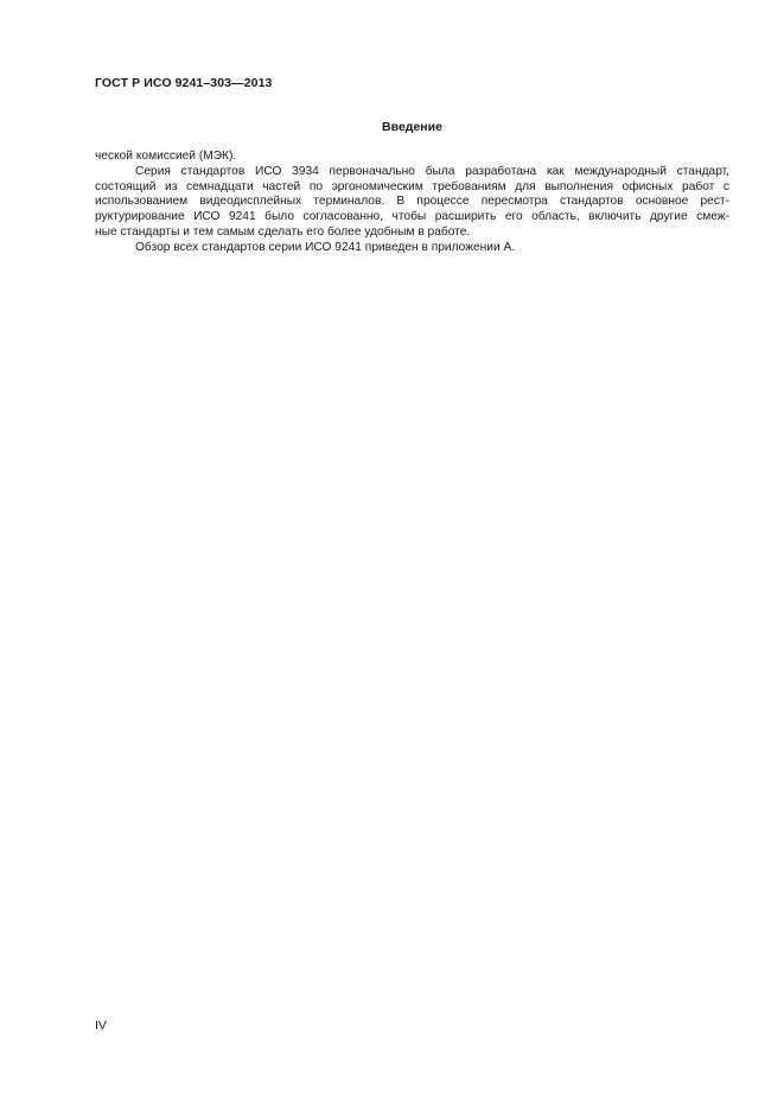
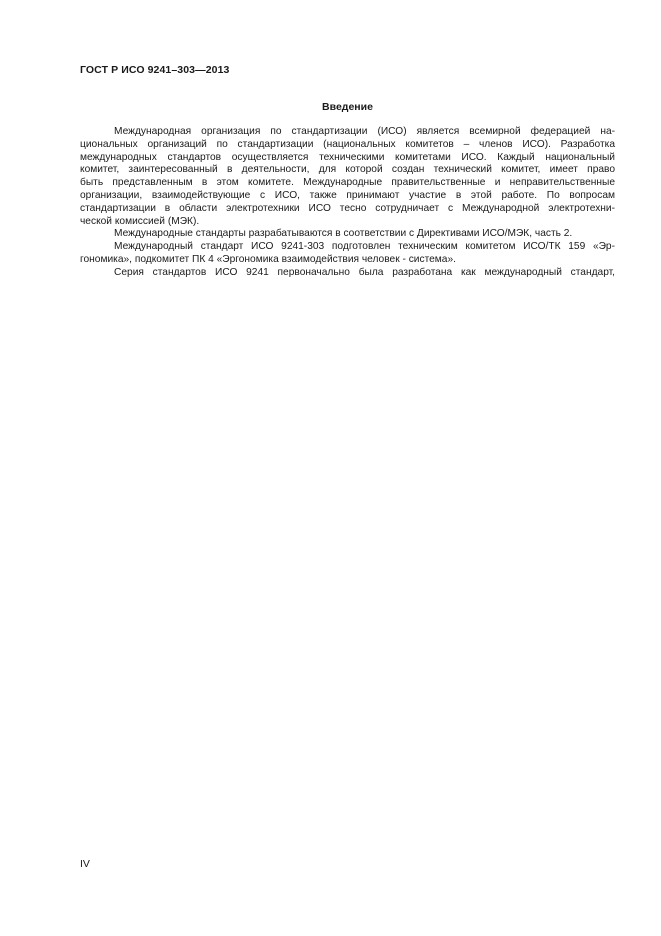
  ГОСТ Р ИСО 9241–303—2013
  Введение
+ Международная организация по стандартизации (ИСО) является всемирной федерацией на-
+ циональных организаций по стандартизации (национальных комитетов – членов ИСО). Разработка
+ международных стандартов осуществляется техническими комитетами ИСО. Каждый национальный
+ комитет, заинтересованный в деятельности, для которой создан технический комитет, имеет право
+ быть представленным в этом комитете. Международные правительственные и неправительственные
+ организации, взаимодействующие с ИСО, также принимают участие в этой работе. По вопросам
+ стандартизации в области электротехники ИСО тесно сотрудничает с Международной электротехни-
  ческой комиссией (МЭК).
+ Международные стандарты разрабатываются в соответствии с Директивами ИСО/МЭК, часть 2.
+ Международный стандарт ИСО 9241-303 подготовлен техническим комитетом ИСО/ТК 159 «Эр-
+ гономика», подкомитет ПК 4 «Эргономика взаимодействия человек - система».
- Серия стандартов ИСО 3934 первоначально была разработана как международный стандарт,
+ Серия стандартов ИСО 9241 первоначально была разработана как международный стандарт,
- состоящий из семнадцати частей по эргономическим требованиям для выполнения офисных работ с
- использованием видеодисплейных терминалов. В процессе пересмотра стандартов основное рест-
- руктурирование ИСО 9241 было согласованно, чтобы расширить его область, включить другие смеж-
- ные стандарты и тем самым сделать его более удобным в работе.
- Обзор всех стандартов серии ИСО 9241 приведен в приложении А.
  IV
